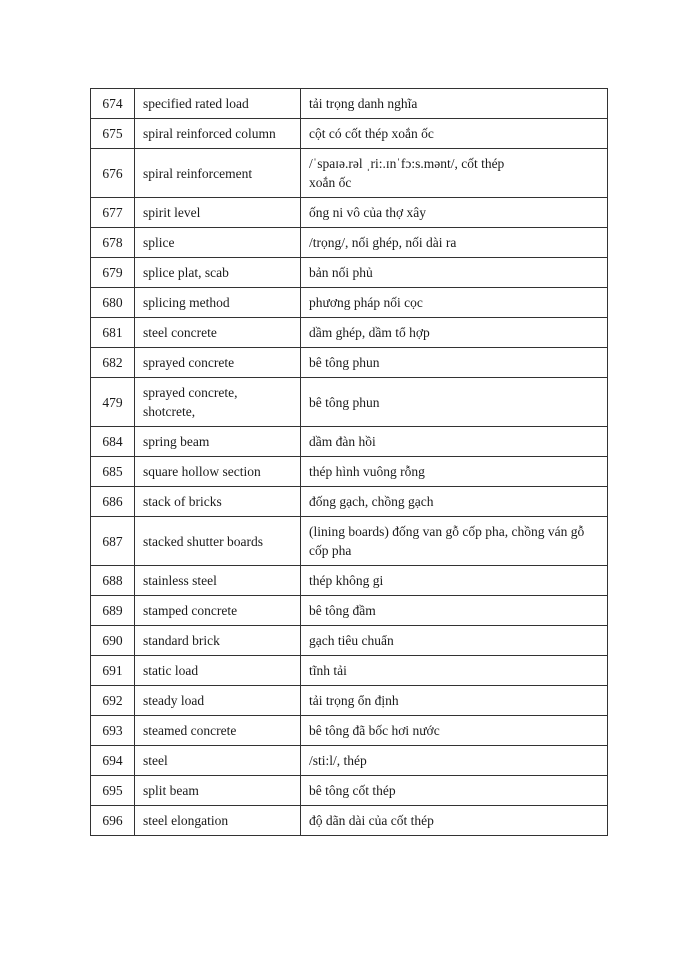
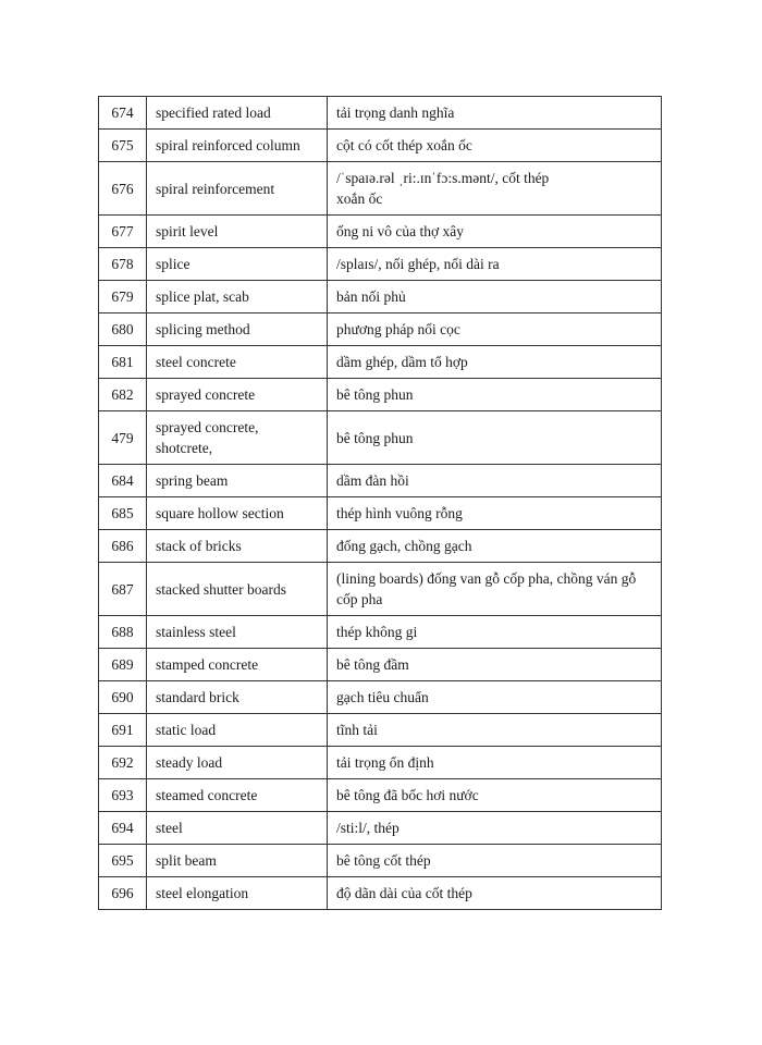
  674	specified rated load	tải trọng danh nghĩa
  675	spiral reinforced column	cột có cốt thép xoắn ốc
  676	spiral reinforcement	/ˈspaɪə.rəl ˌri:.ɪnˈfɔ:s.mənt/, cốt thép xoắn ốc
  677	spirit level	ống ni vô của thợ xây
- 678	splice	/trọng/, nối ghép, nối dài ra
+ 678	splice	/splaɪs/, nối ghép, nối dài ra
  679	splice plat, scab	bản nối phủ
  680	splicing method	phương pháp nối cọc
  681	steel concrete	dầm ghép, dầm tổ hợp
  682	sprayed concrete	bê tông phun
  479	sprayed concrete, shotcrete,	bê tông phun
  684	spring beam	dầm đàn hồi
  685	square hollow section	thép hình vuông rỗng
  686	stack of bricks	đống gạch, chồng gạch
  687	stacked shutter boards	(lining boards) đống van gỗ cốp pha, chồng ván gỗ cốp pha
  688	stainless steel	thép không gi
  689	stamped concrete	bê tông đầm
  690	standard brick	gạch tiêu chuẩn
  691	static load	tĩnh tải
  692	steady load	tải trọng ổn định
  693	steamed concrete	bê tông đã bốc hơi nước
  694	steel	/sti:l/, thép
  695	split beam	bê tông cốt thép
  696	steel elongation	độ dãn dài của cốt thép
